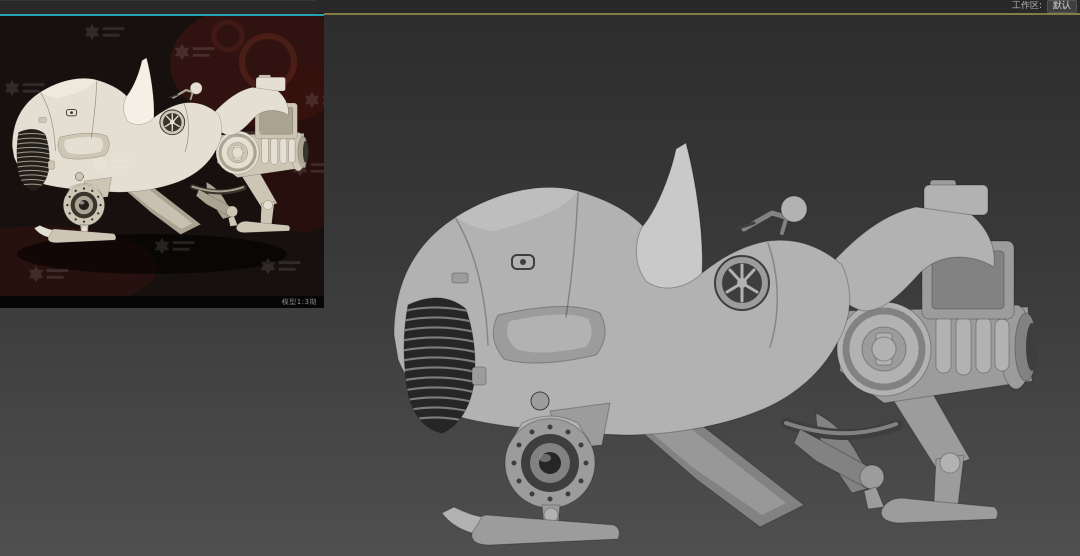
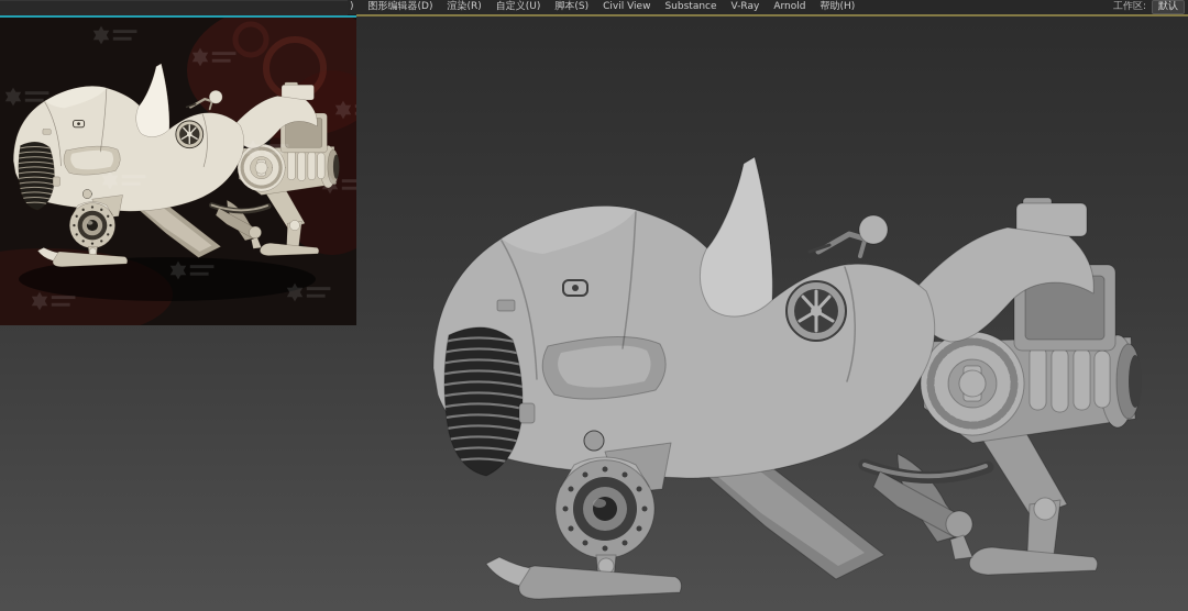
+ )
+ 图形编辑器(D)
+ 渲染(R)
+ 自定义(U)
+ 脚本(S)
+ Civil View
+ Substance
+ V-Ray
+ Arnold
+ 帮助(H)
  工作区:
  默认
- 模型1:3期
